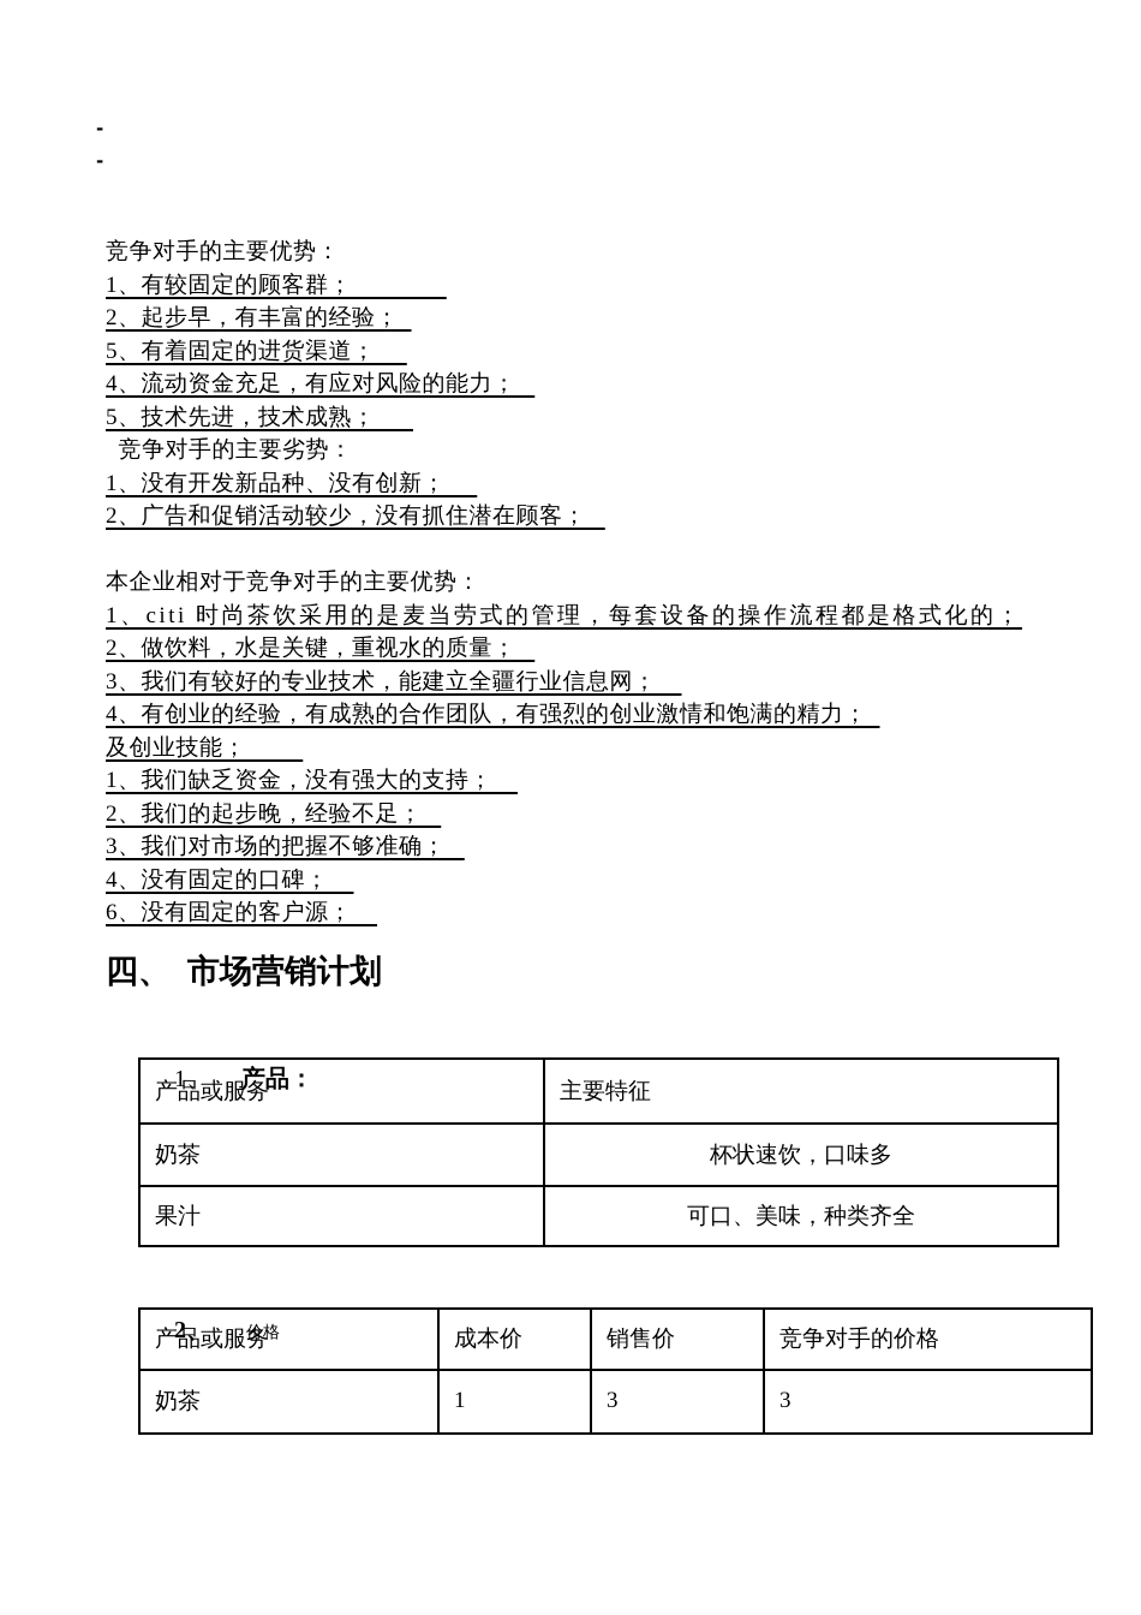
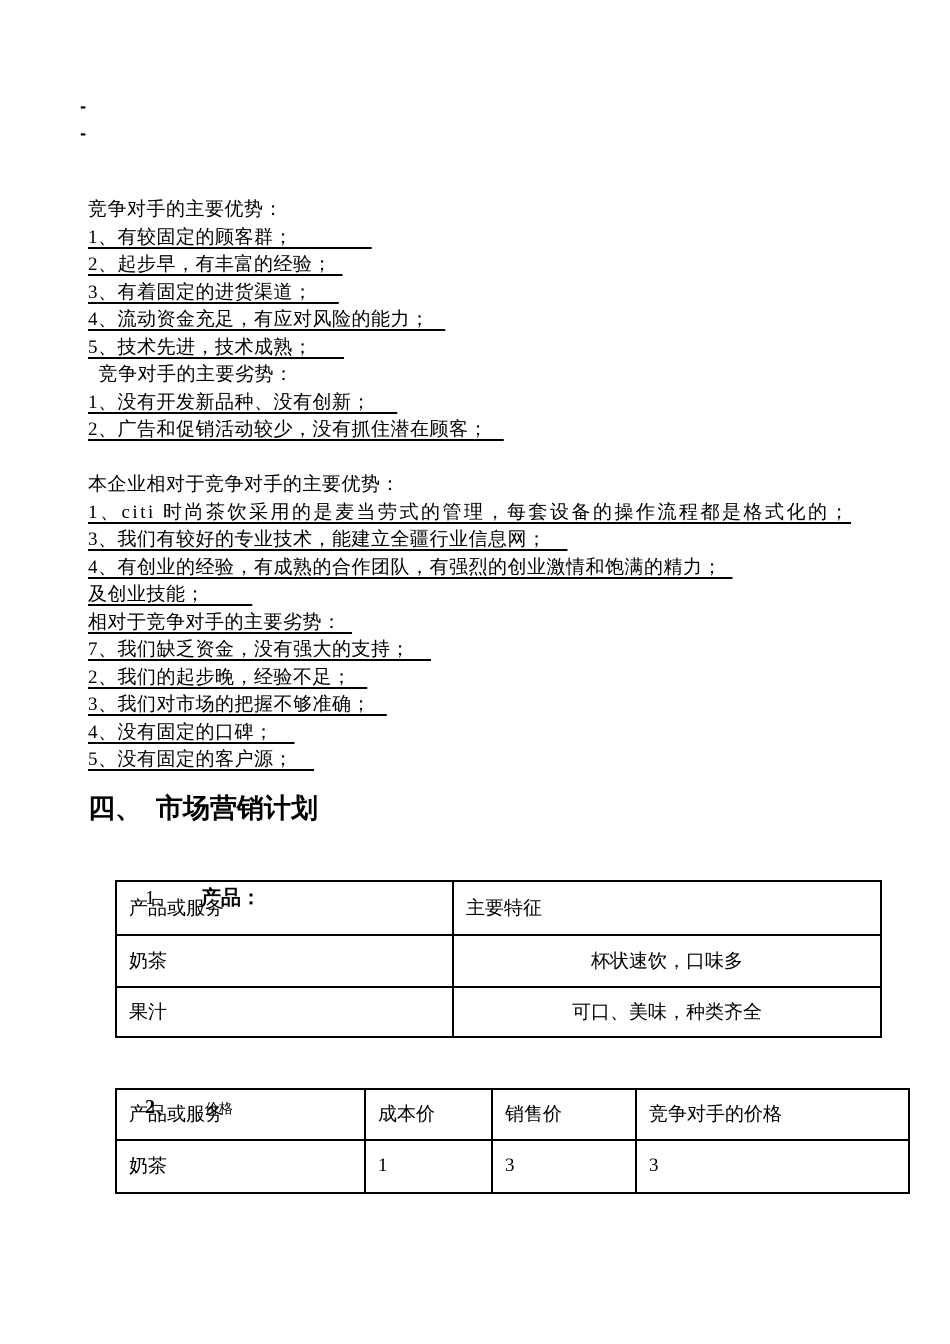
  -
  -
  竞争对手的主要优势：
  1、有较固定的顾客群；
  2、起步早，有丰富的经验；
- 5、有着固定的进货渠道；
+ 3、有着固定的进货渠道；
  4、流动资金充足，有应对风险的能力；
  5、技术先进，技术成熟；
  竞争对手的主要劣势：
  1、没有开发新品种、没有创新；
  2、广告和促销活动较少，没有抓住潜在顾客；
  本企业相对于竞争对手的主要优势：
  1、citi 时尚茶饮采用的是麦当劳式的管理，每套设备的操作流程都是格式化的；
- 2、做饮料，水是关键，重视水的质量；
  3、我们有较好的专业技术，能建立全疆行业信息网；
  4、有创业的经验，有成熟的合作团队，有强烈的创业激情和饱满的精力；
  及创业技能；
+ 相对于竞争对手的主要劣势：
- 1、我们缺乏资金，没有强大的支持；
+ 7、我们缺乏资金，没有强大的支持；
  2、我们的起步晚，经验不足；
  3、我们对市场的把握不够准确；
  4、没有固定的口碑；
- 6、没有固定的客户源；
+ 5、没有固定的客户源；
  四、 市场营销计划
  1、 产品：
  产品或服务	主要特征
  奶茶	杯状速饮，口味多
  果汁	可口、美味，种类齐全
  2、 价格
  产品或服务	成本价	销售价	竞争对手的价格
  奶茶	1	3	3
